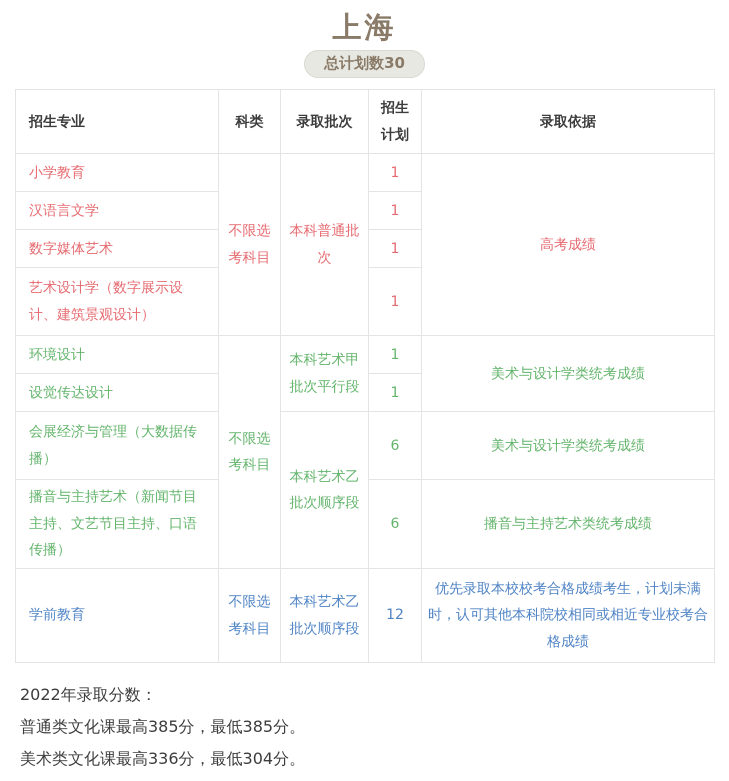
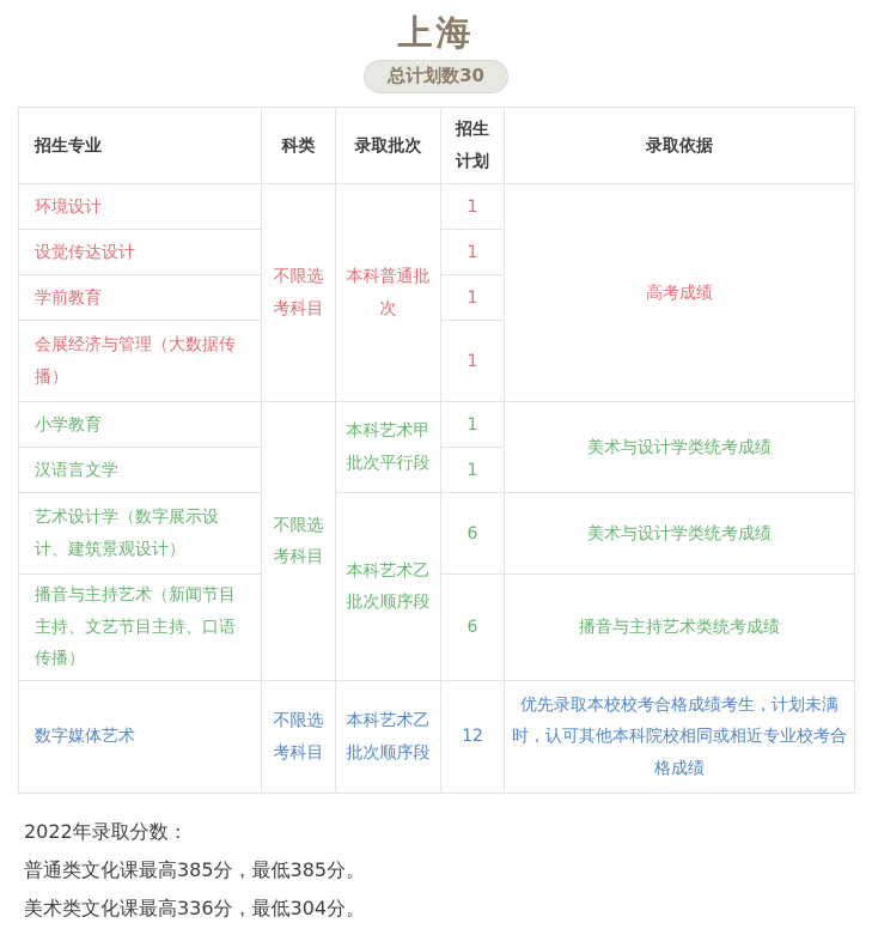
  上海
  总计划数30
  招生专业	科类	录取批次	招生计划	录取依据
- 小学教育	不限选考科目	本科普通批次	1	高考成绩
+ 环境设计	不限选考科目	本科普通批次	1	高考成绩
- 汉语言文学	1
+ 设觉传达设计	1
- 数字媒体艺术	1
+ 学前教育	1
- 艺术设计学（数字展示设计、建筑景观设计）	1
+ 会展经济与管理（大数据传播）	1
- 环境设计	不限选考科目	本科艺术甲批次平行段	1	美术与设计学类统考成绩
+ 小学教育	不限选考科目	本科艺术甲批次平行段	1	美术与设计学类统考成绩
- 设觉传达设计	1
+ 汉语言文学	1
- 会展经济与管理（大数据传播）	本科艺术乙批次顺序段	6	美术与设计学类统考成绩
+ 艺术设计学（数字展示设计、建筑景观设计）	本科艺术乙批次顺序段	6	美术与设计学类统考成绩
  播音与主持艺术（新闻节目主持、文艺节目主持、口语传播）	6	播音与主持艺术类统考成绩
- 学前教育	不限选考科目	本科艺术乙批次顺序段	12	优先录取本校校考合格成绩考生，计划未满时，认可其他本科院校相同或相近专业校考合格成绩
+ 数字媒体艺术	不限选考科目	本科艺术乙批次顺序段	12	优先录取本校校考合格成绩考生，计划未满时，认可其他本科院校相同或相近专业校考合格成绩
  2022年录取分数：
  普通类文化课最高385分，最低385分。
  美术类文化课最高336分，最低304分。
